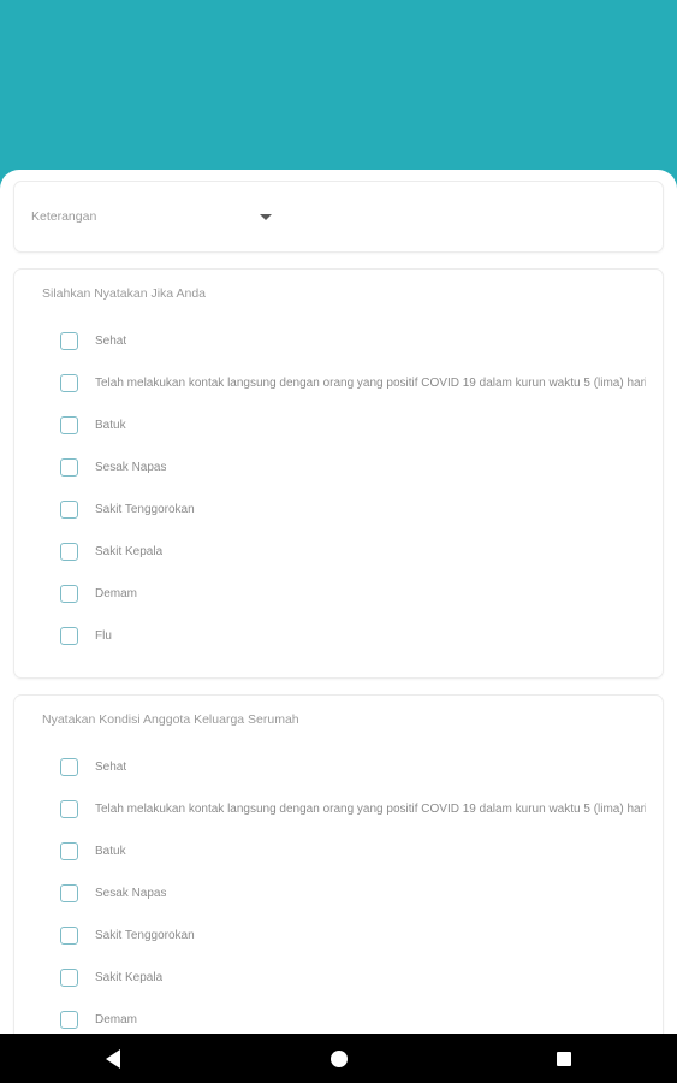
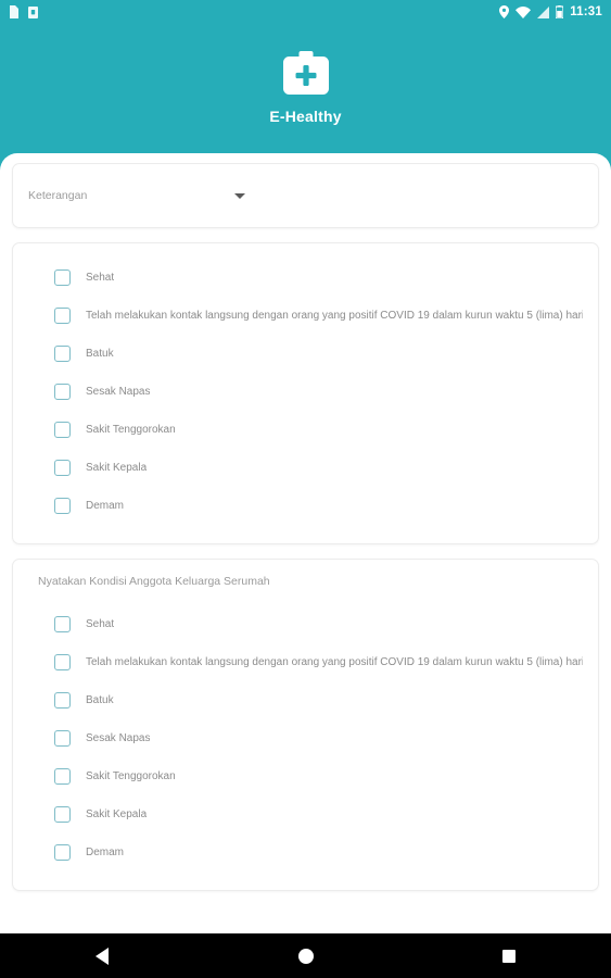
+ 11:31
+ E-Healthy
  Keterangan
- Silahkan Nyatakan Jika Anda
  Sehat
  Telah melakukan kontak langsung dengan orang yang positif COVID 19 dalam kurun waktu 5 (lima) har
  Batuk
  Sesak Napas
  Sakit Tenggorokan
  Sakit Kepala
  Demam
- Flu
  Nyatakan Kondisi Anggota Keluarga Serumah
  Sehat
  Telah melakukan kontak langsung dengan orang yang positif COVID 19 dalam kurun waktu 5 (lima) har
  Batuk
  Sesak Napas
  Sakit Tenggorokan
  Sakit Kepala
  Demam
